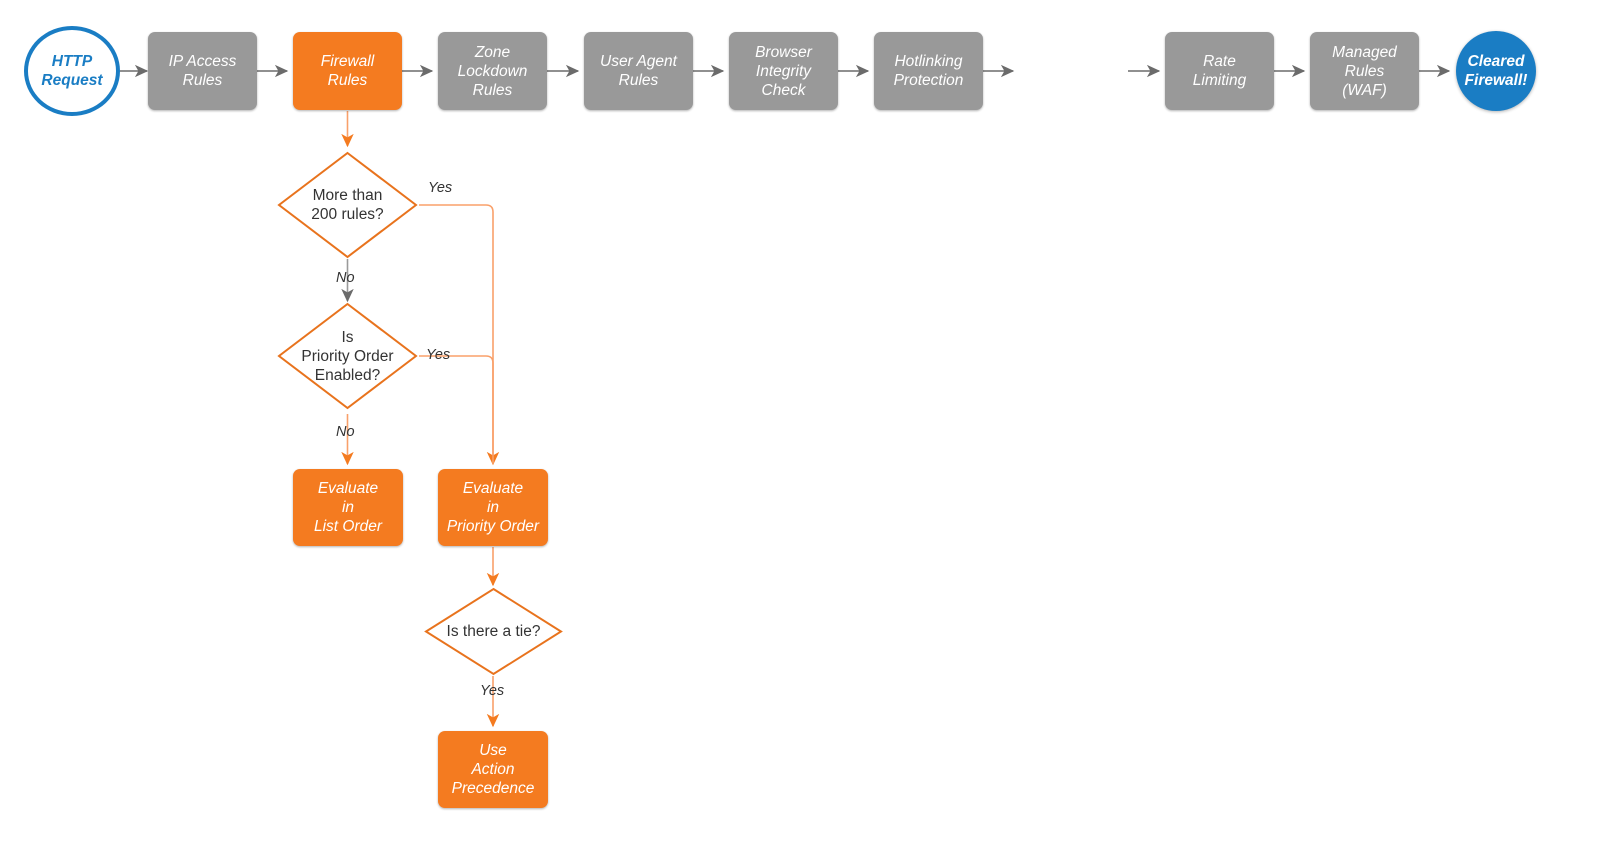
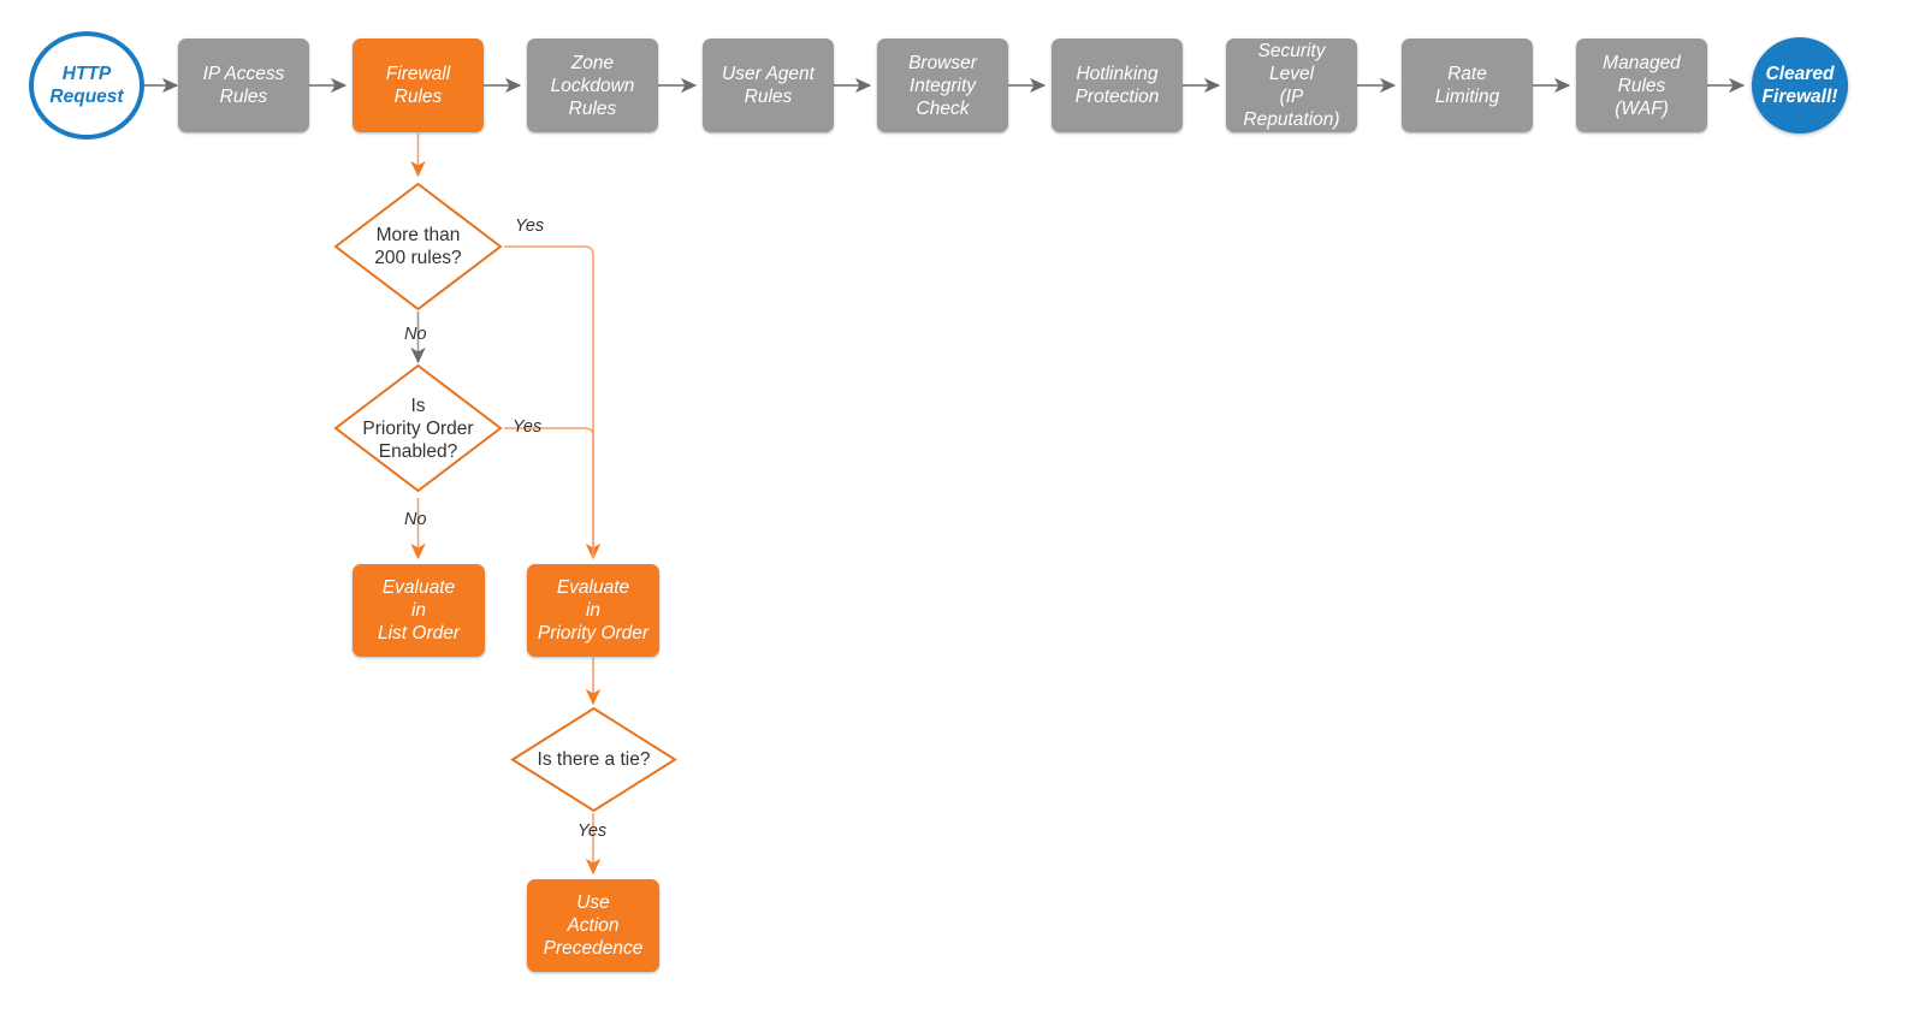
  HTTP
  Request
  IP Access
  Rules
  Firewall
  Rules
  Zone
  Lockdown
  Rules
  User Agent
  Rules
  Browser
  Integrity
  Check
  Hotlinking
  Protection
+ Security
+ Level
+ (IP Reputation)
  Rate
  Limiting
  Managed
  Rules
  (WAF)
  Cleared
  Firewall!
  More than
  200 rules?
  Is
  Priority Order
  Enabled?
  Is there a tie?
  Evaluate
  in
  List Order
  Evaluate
  in
  Priority Order
  Use
  Action
  Precedence
  Yes
  No
  Yes
  No
  Yes
